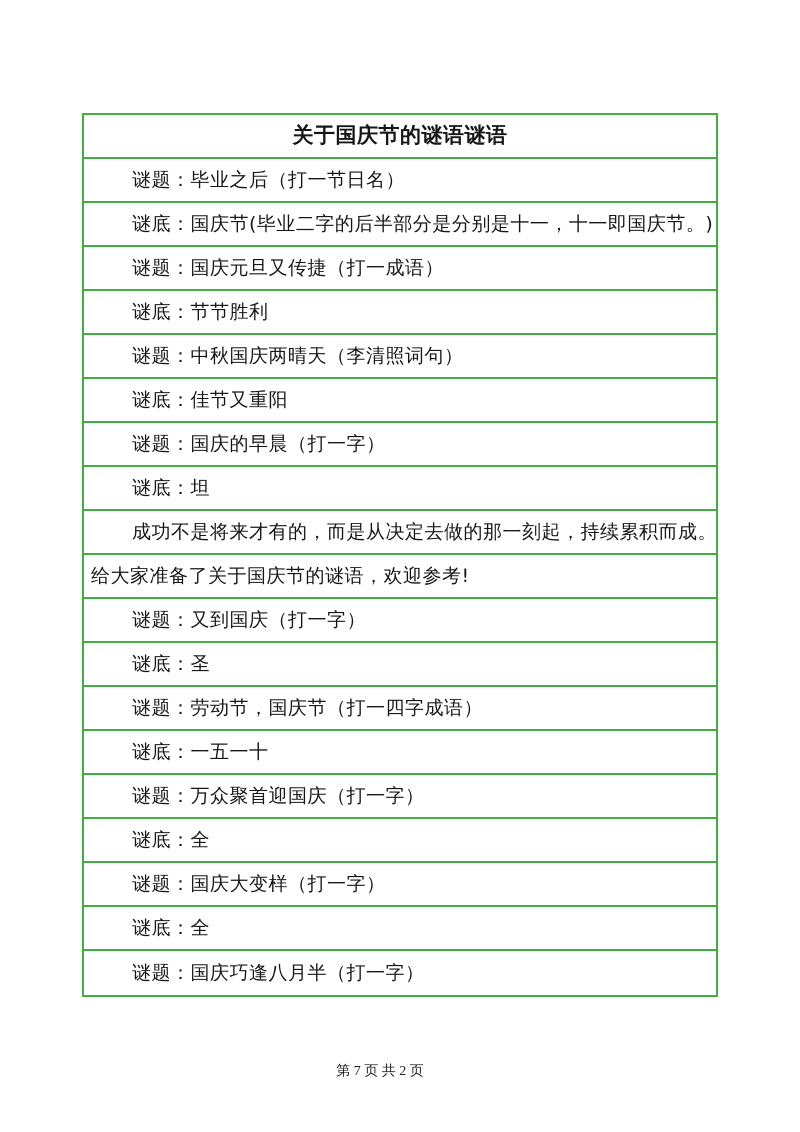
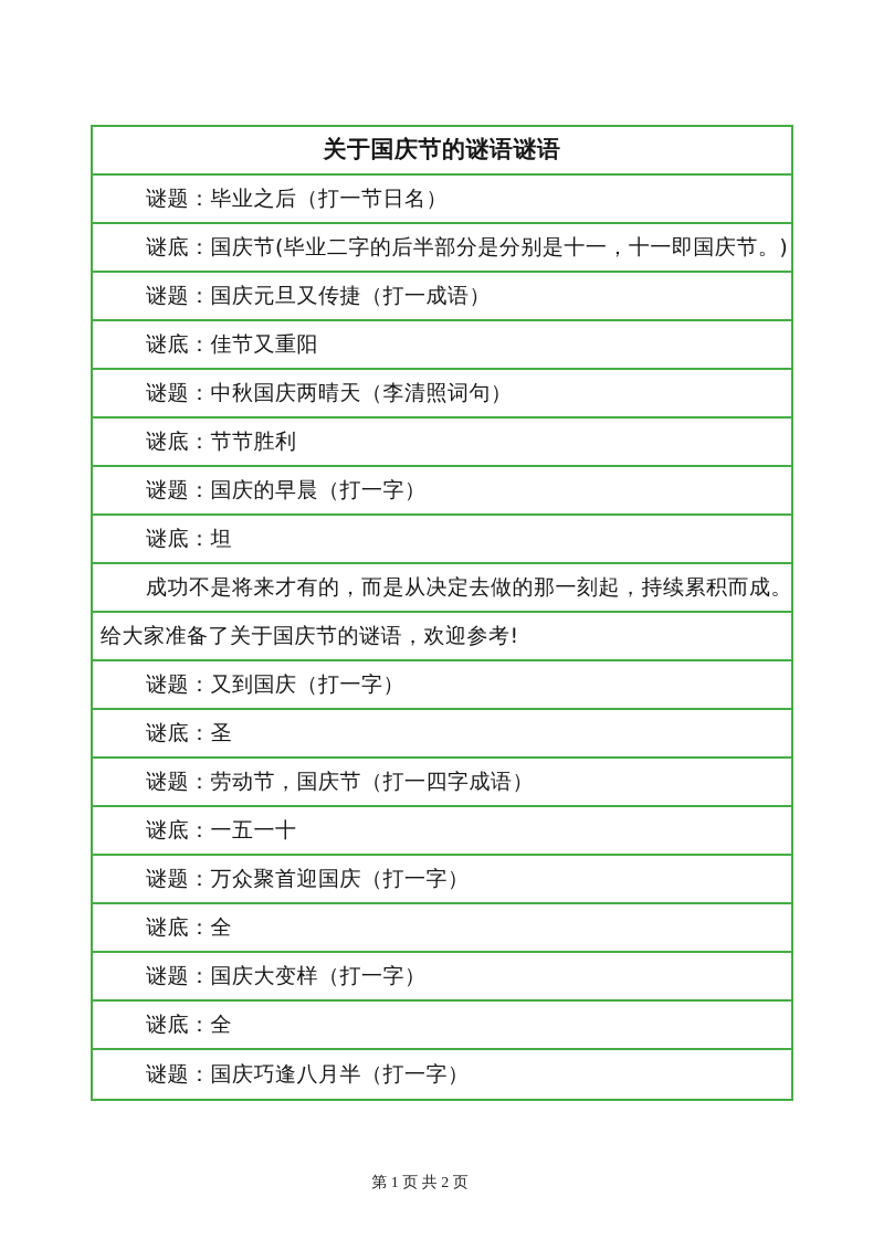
  关于国庆节的谜语谜语
  谜题：毕业之后（打一节日名）
  谜底：国庆节(毕业二字的后半部分是分别是十一，十一即国庆节。)
  谜题：国庆元旦又传捷（打一成语）
- 谜底：节节胜利
+ 谜底：佳节又重阳
  谜题：中秋国庆两晴天（李清照词句）
- 谜底：佳节又重阳
+ 谜底：节节胜利
  谜题：国庆的早晨（打一字）
  谜底：坦
  成功不是将来才有的，而是从决定去做的那一刻起，持续累积而成。
  给大家准备了关于国庆节的谜语，欢迎参考!
  谜题：又到国庆（打一字）
  谜底：圣
  谜题：劳动节，国庆节（打一四字成语）
  谜底：一五一十
  谜题：万众聚首迎国庆（打一字）
  谜底：全
  谜题：国庆大变样（打一字）
  谜底：全
  谜题：国庆巧逢八月半（打一字）
- 第 7 页 共 2 页
+ 第 1 页 共 2 页
